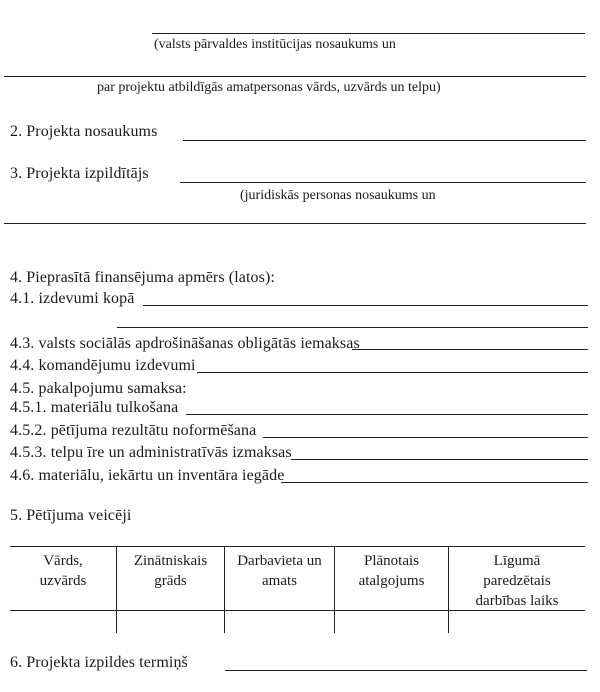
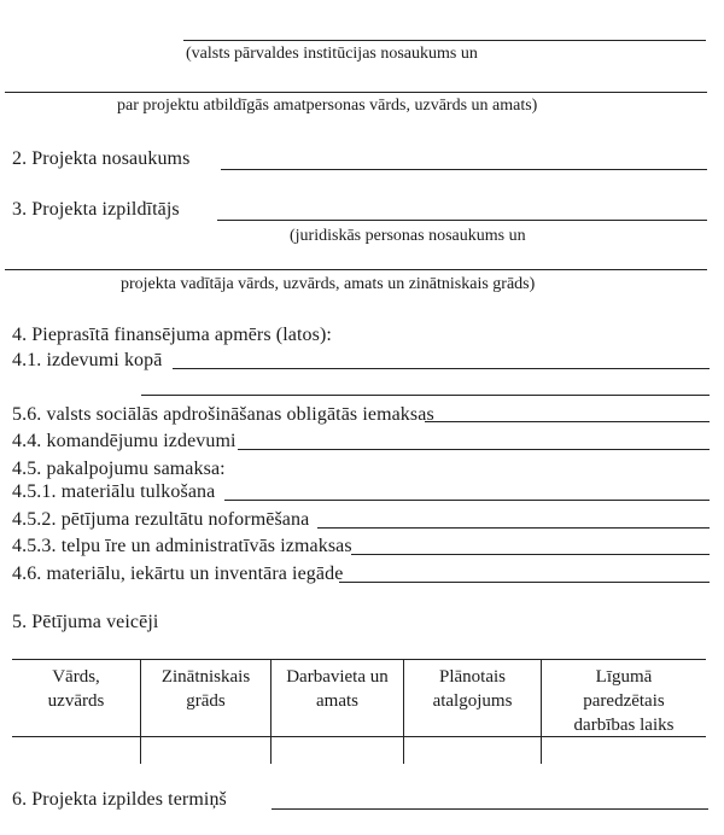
  (valsts pārvaldes institūcijas nosaukums un
- par projektu atbildīgās amatpersonas vārds, uzvārds un telpu)
+ par projektu atbildīgās amatpersonas vārds, uzvārds un amats)
  2. Projekta nosaukums
  3. Projekta izpildītājs
  (juridiskās personas nosaukums un
+ projekta vadītāja vārds, uzvārds, amats un zinātniskais grāds)
  4. Pieprasītā finansējuma apmērs (latos):
  4.1. izdevumi kopā
- 4.3. valsts sociālās apdrošināšanas obligātās iemaksas
+ 5.6. valsts sociālās apdrošināšanas obligātās iemaksas
  4.4. komandējumu izdevumi
  4.5. pakalpojumu samaksa:
  4.5.1. materiālu tulkošana
  4.5.2. pētījuma rezultātu noformēšana
  4.5.3. telpu īre un administratīvās izmaksas
  4.6. materiālu, iekārtu un inventāra iegāde
  5. Pētījuma veicēji
  Vārds,
  uzvārds
  Zinātniskais
  grāds
  Darbavieta un
  amats
  Plānotais
  atalgojums
  Līgumā
  paredzētais
  darbības laiks
  6. Projekta izpildes termiņš
